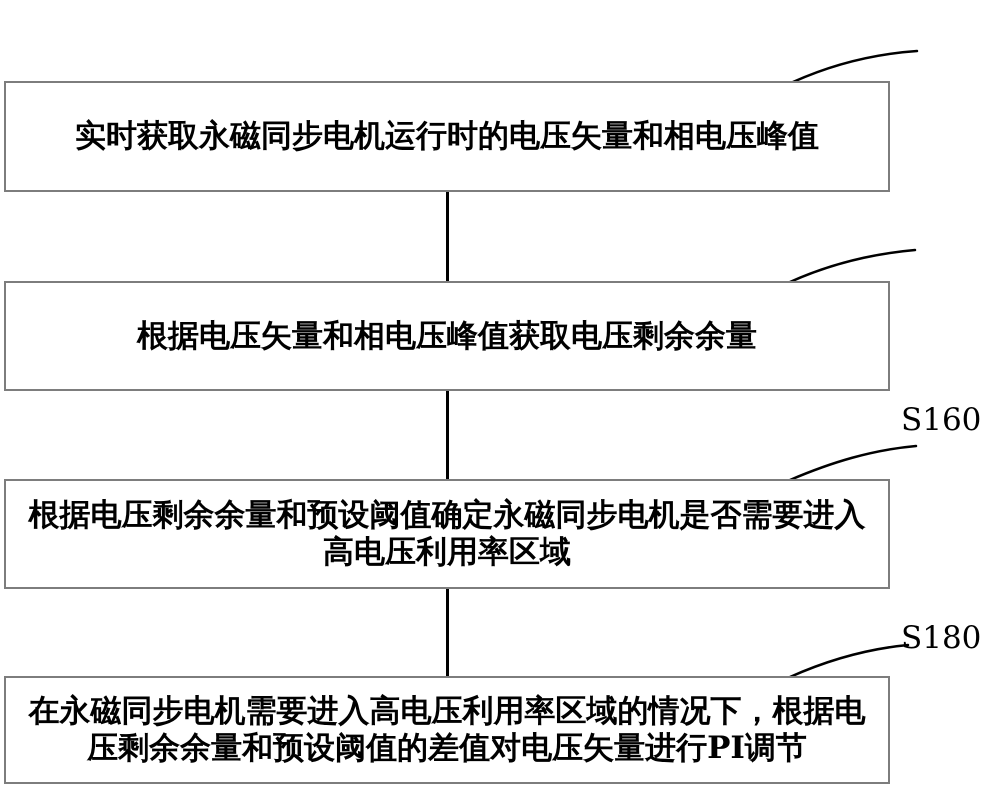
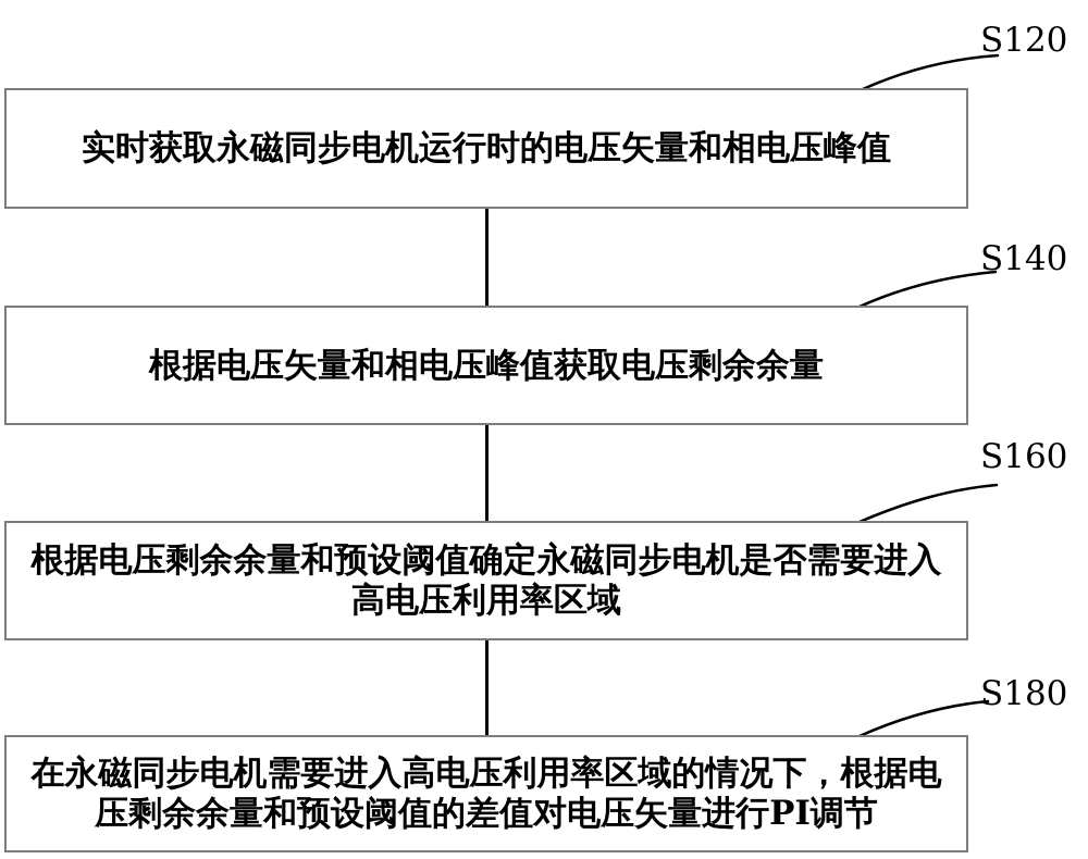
+ S120
+ S140
  S160
  S180
  实时获取永磁同步电机运行时的电压矢量和相电压峰值
  根据电压矢量和相电压峰值获取电压剩余余量
  根据电压剩余余量和预设阈值确定永磁同步电机是否需要进入
  高电压利用率区域
  在永磁同步电机需要进入高电压利用率区域的情况下，根据电
  压剩余余量和预设阈值的差值对电压矢量进行PI调节
